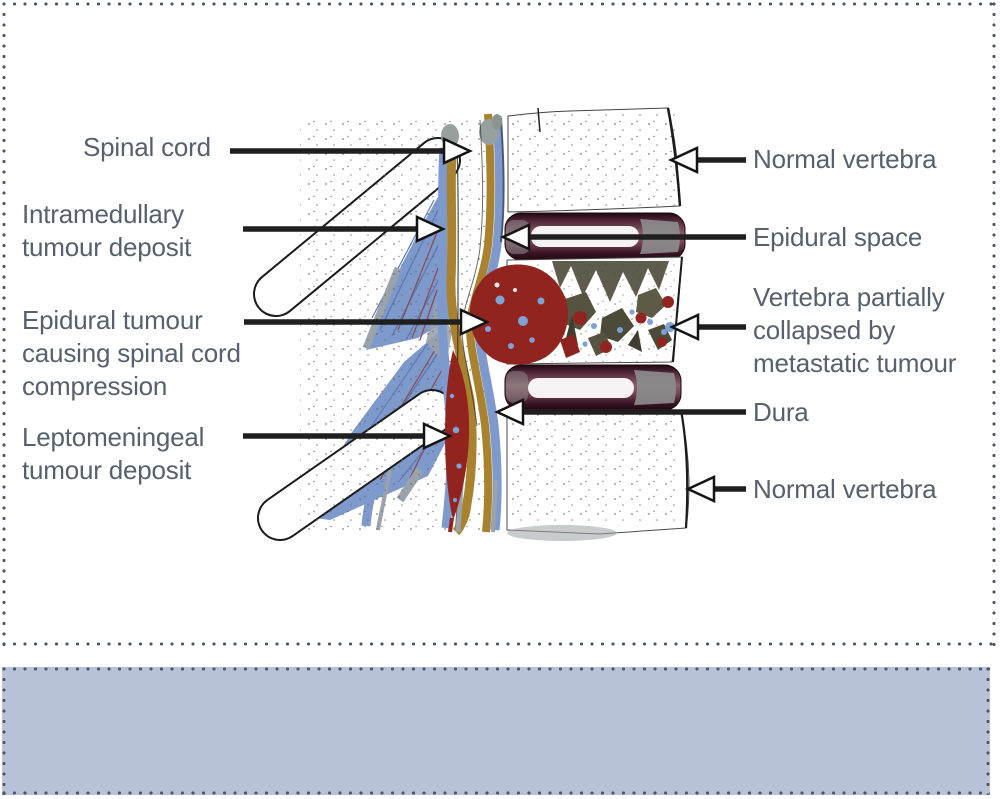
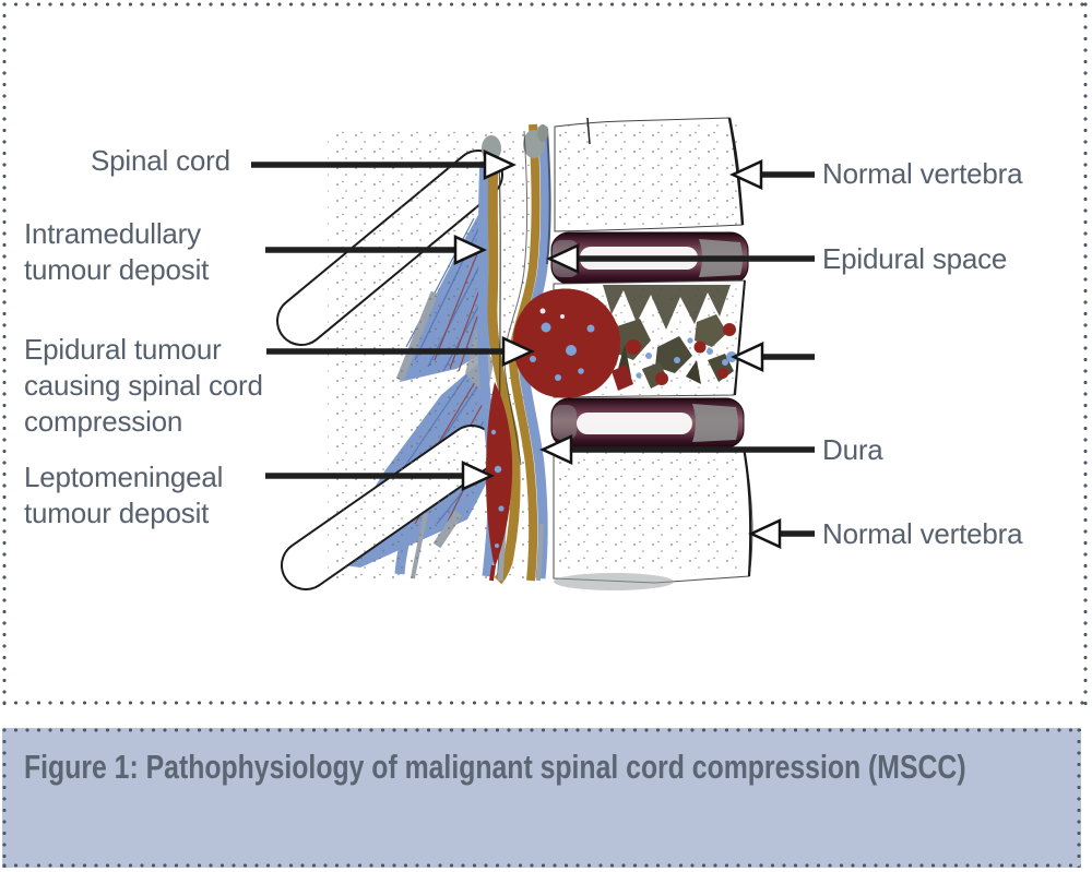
  Spinal cord
  Intramedullary
  tumour deposit
  Epidural tumour
  causing spinal cord
  compression
  Leptomeningeal
  tumour deposit
  Normal vertebra
  Epidural space
- Vertebra partially
- collapsed by
- metastatic tumour
  Dura
  Normal vertebra
+ Figure 1: Pathophysiology of malignant spinal cord compression (MSCC)
